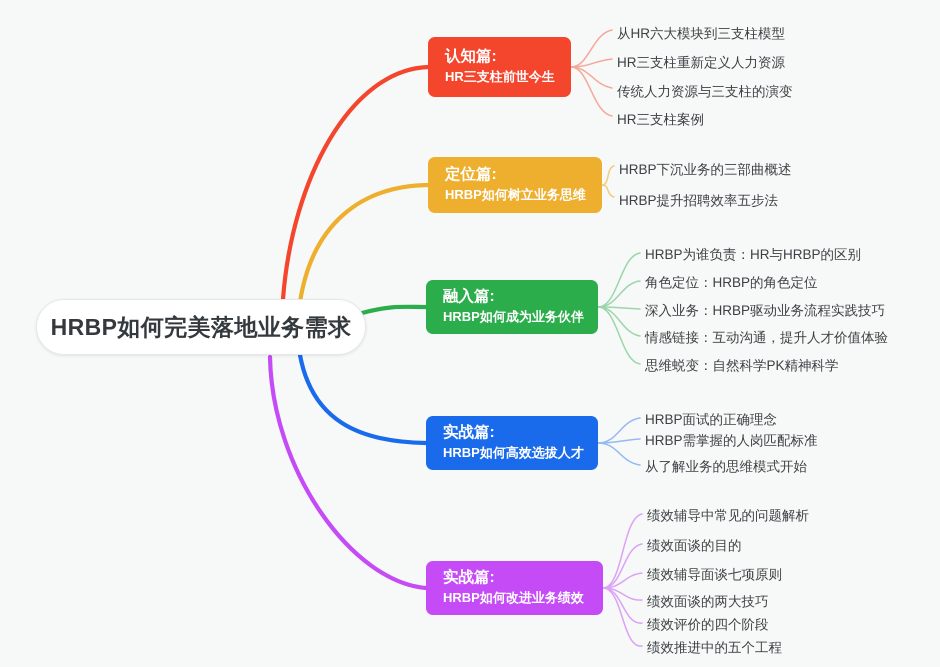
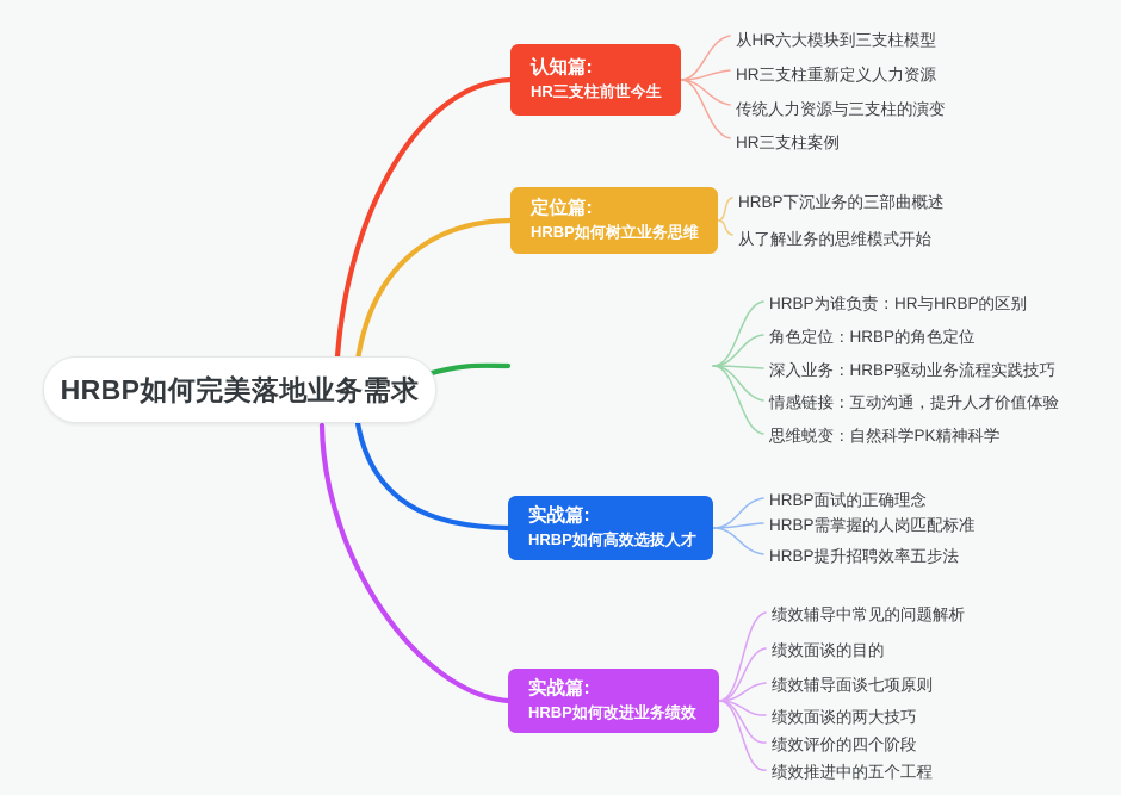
  HRBP如何完美落地业务需求
  认知篇:
  HR三支柱前世今生
  定位篇:
  HRBP如何树立业务思维
- 融入篇:
- HRBP如何成为业务伙伴
  实战篇:
  HRBP如何高效选拔人才
  实战篇:
  HRBP如何改进业务绩效
  从HR六大模块到三支柱模型
  HR三支柱重新定义人力资源
  传统人力资源与三支柱的演变
  HR三支柱案例
  HRBP下沉业务的三部曲概述
- HRBP提升招聘效率五步法
+ 从了解业务的思维模式开始
  HRBP为谁负责：HR与HRBP的区别
  角色定位：HRBP的角色定位
  深入业务：HRBP驱动业务流程实践技巧
  情感链接：互动沟通，提升人才价值体验
  思维蜕变：自然科学PK精神科学
  HRBP面试的正确理念
  HRBP需掌握的人岗匹配标准
- 从了解业务的思维模式开始
+ HRBP提升招聘效率五步法
  绩效辅导中常见的问题解析
  绩效面谈的目的
  绩效辅导面谈七项原则
  绩效面谈的两大技巧
  绩效评价的四个阶段
  绩效推进中的五个工程
